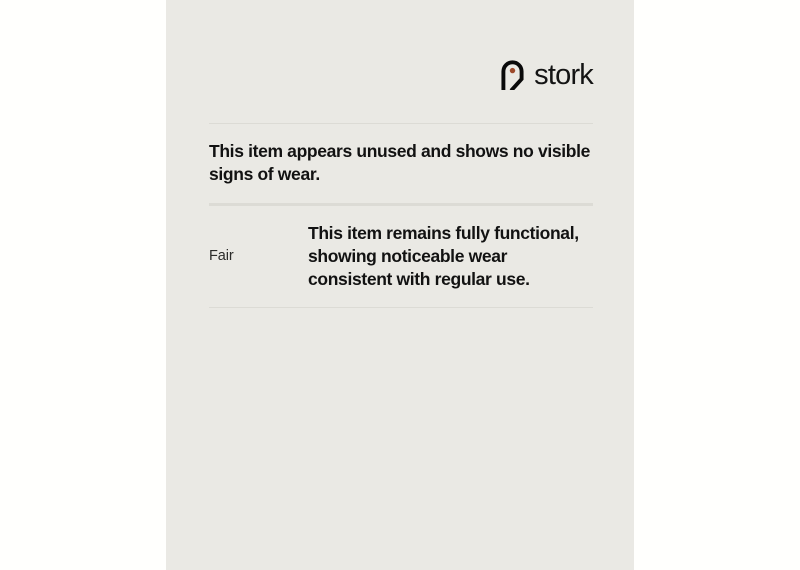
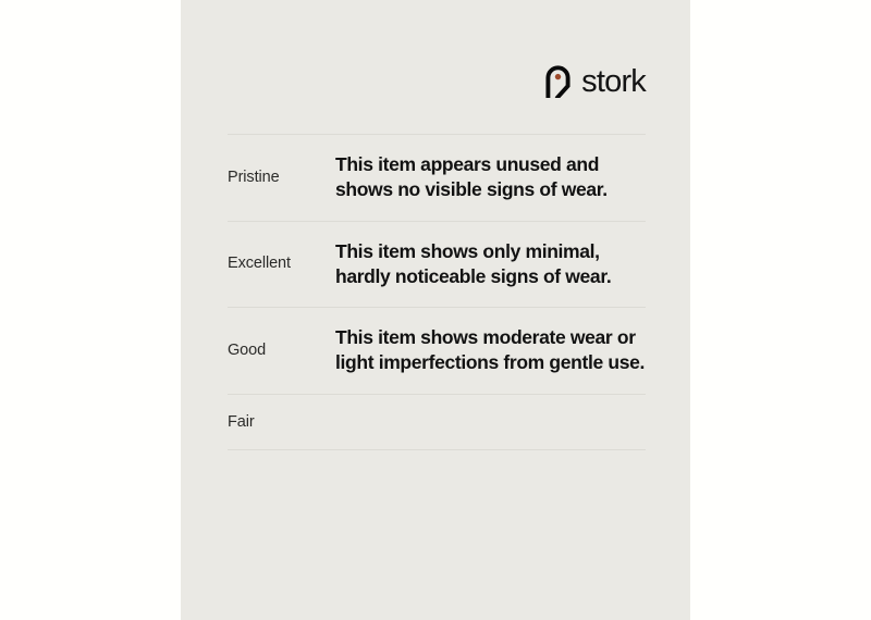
  stork
+ Pristine
  This item appears unused and shows no visible signs of wear.
+ Excellent
+ This item shows only minimal, hardly noticeable signs of wear.
+ Good
+ This item shows moderate wear or light imperfections from gentle use.
  Fair
- This item remains fully functional, showing noticeable wear consistent with regular use.
